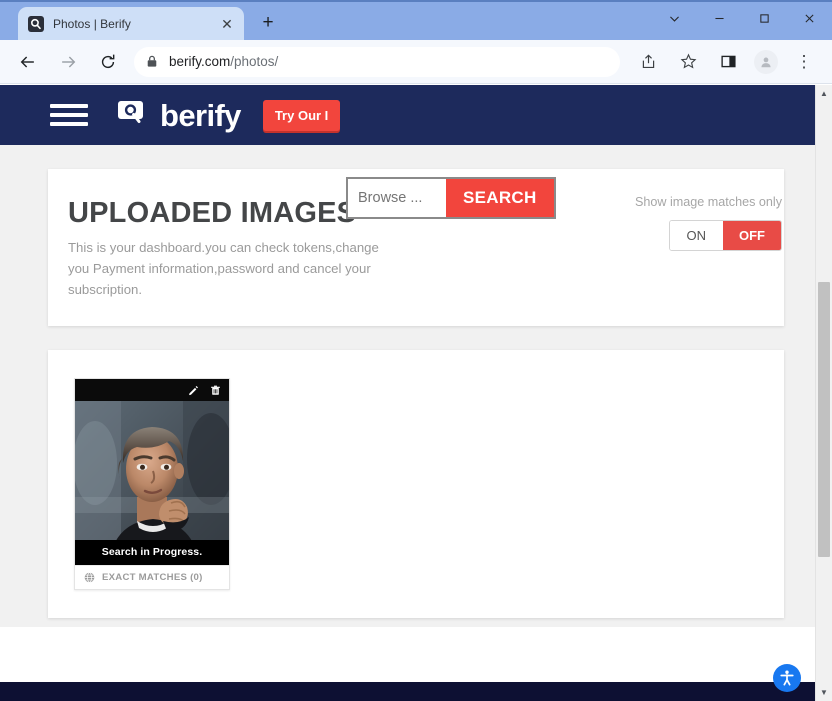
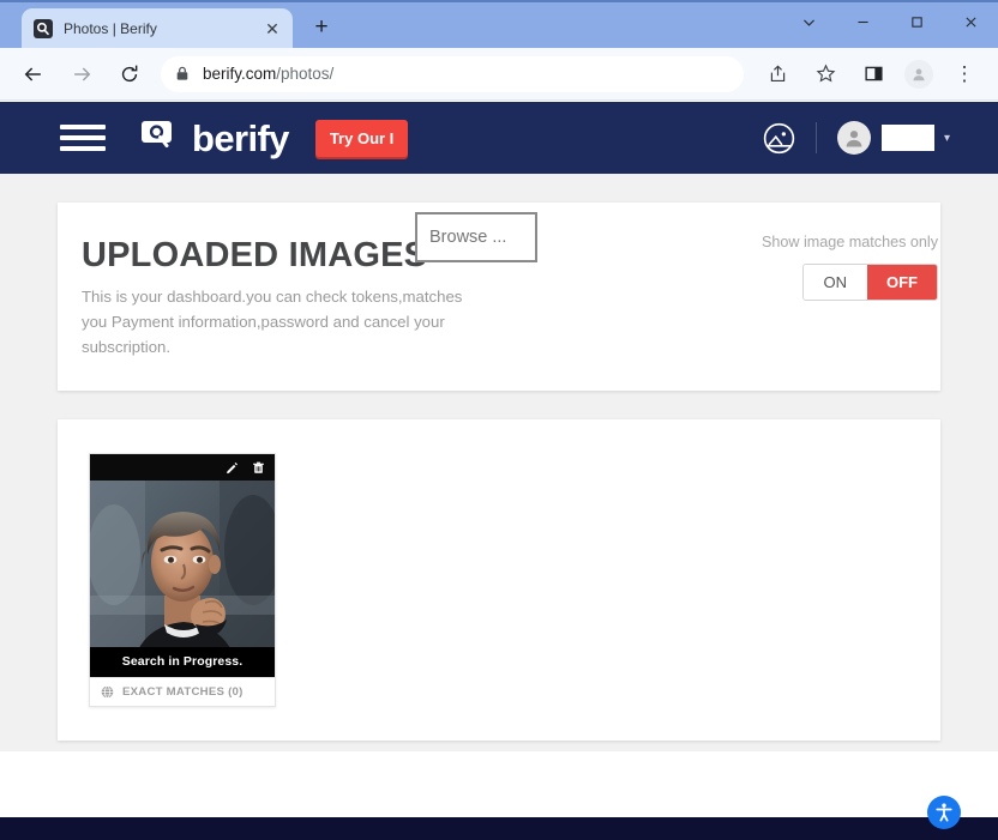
  Photos | Berify
  ✕
  +
  berify.com/photos/
  ⋮
  berify
  Try Our I
+ ▾
  Browse ...
- SEARCH
  UPLOADED IMAGE
- This is your dashboard.you can check tokens,change you Payment information,password and cancel your subscription.
+ This is your dashboard.you can check tokens,matches you Payment information,password and cancel your subscription.
  Show image matches only
  ON
  OFF
  Search in Progress.
  EXACT MATCHES (0)
- ▲
- ▼
